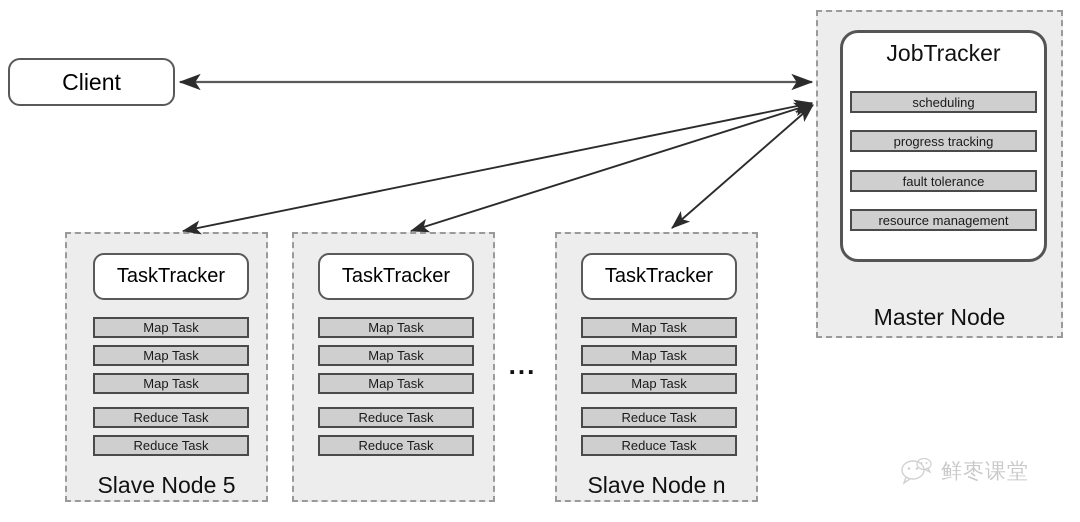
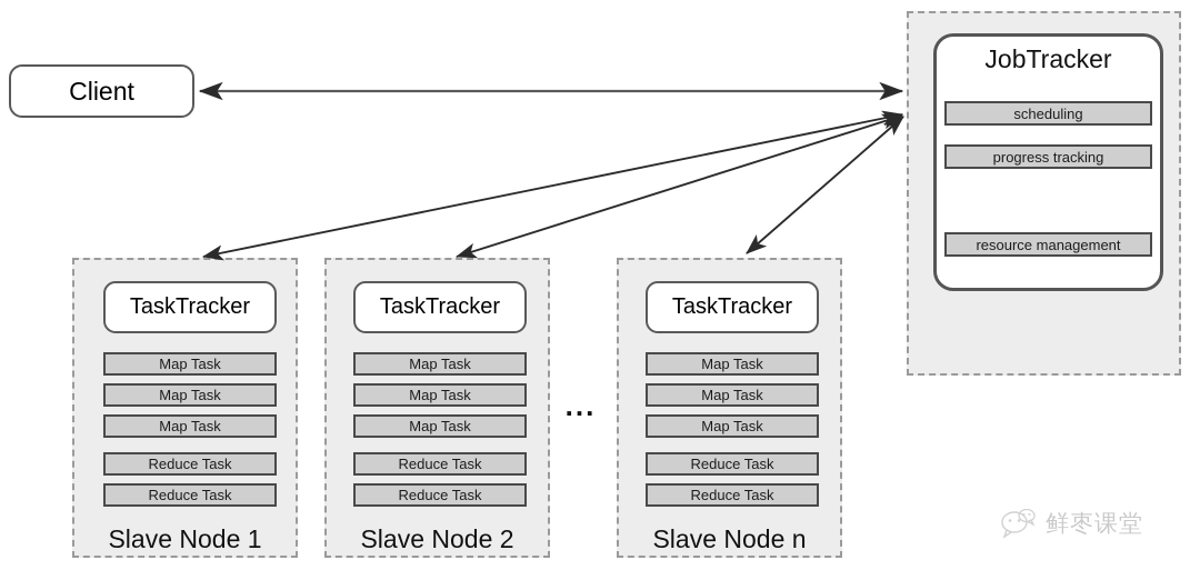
  Client
  JobTracker
  scheduling
  progress tracking
- fault tolerance
  resource management
- Master Node
  TaskTracker
  Map Task
  Map Task
  Map Task
  Reduce Task
  Reduce Task
- Slave Node 5
+ Slave Node 1
  TaskTracker
  Map Task
  Map Task
  Map Task
  Reduce Task
  Reduce Task
+ Slave Node 2
  ...
  TaskTracker
  Map Task
  Map Task
  Map Task
  Reduce Task
  Reduce Task
  Slave Node n
  鲜枣课堂
